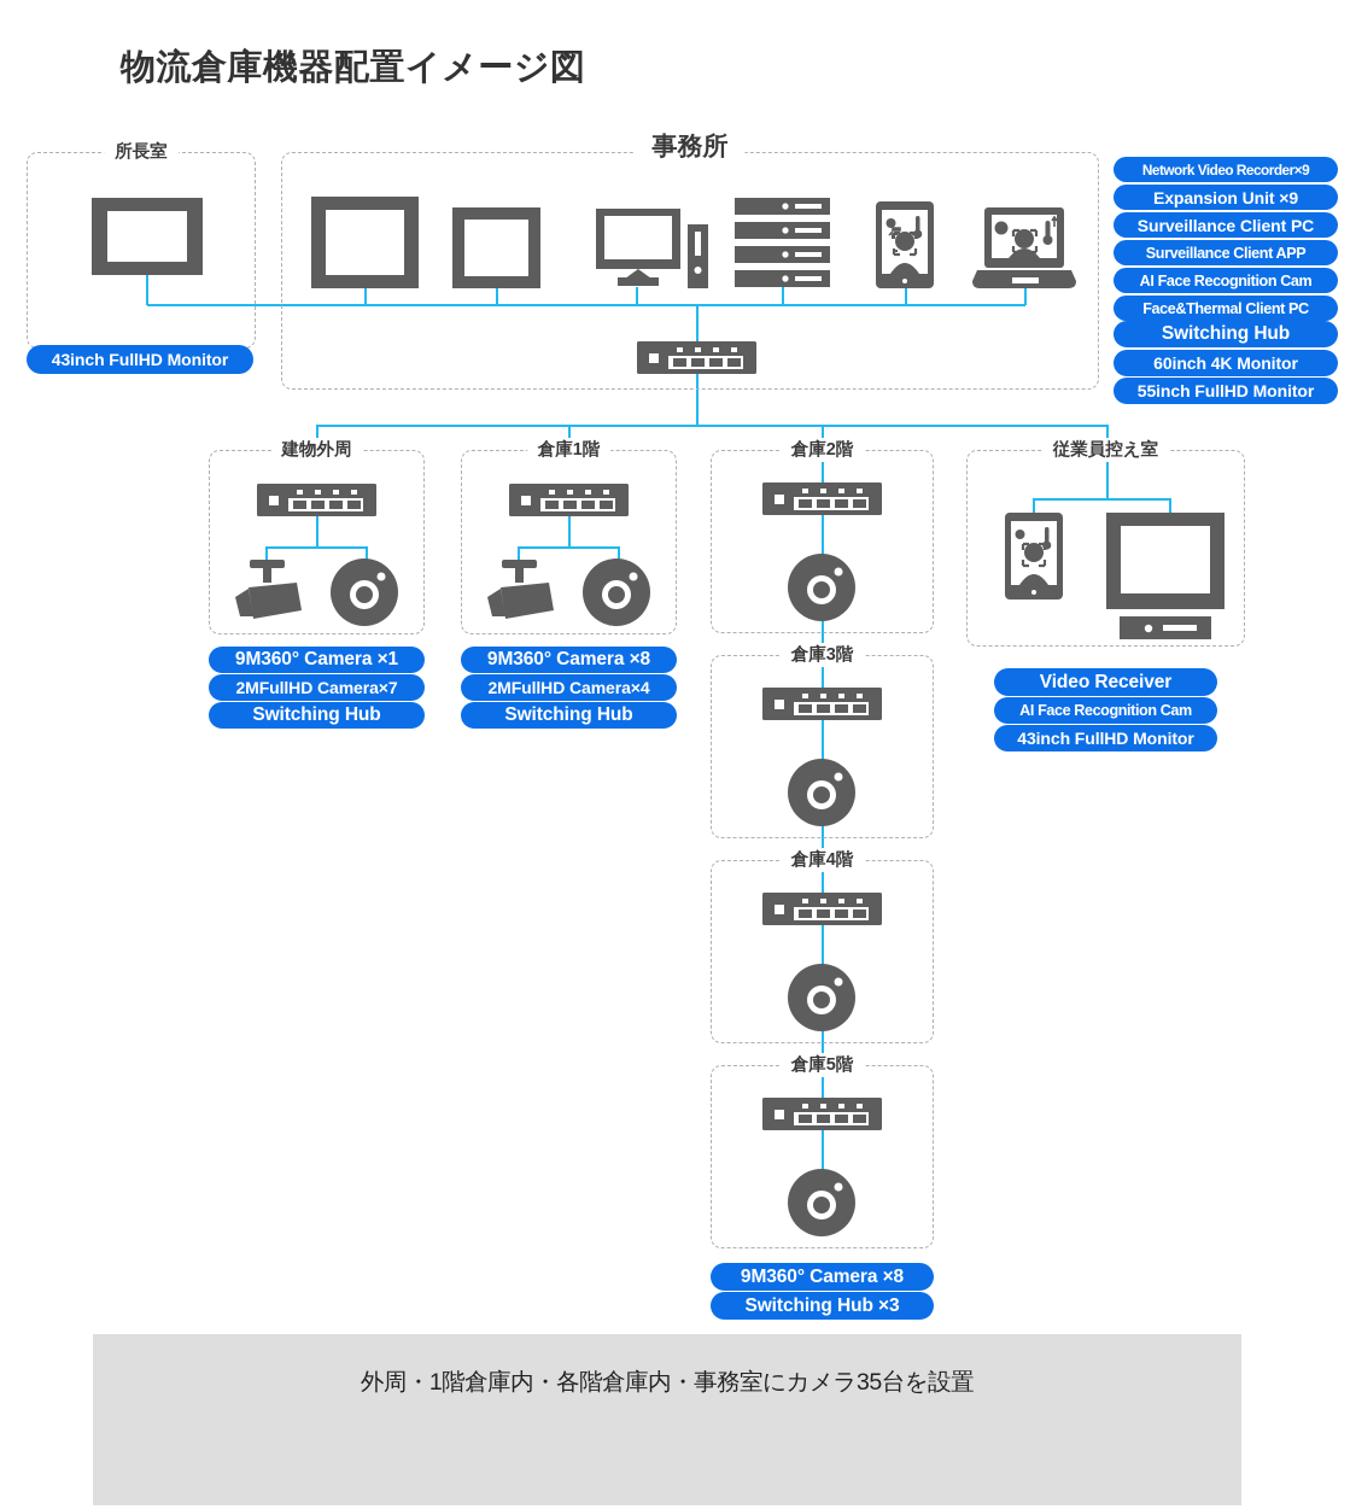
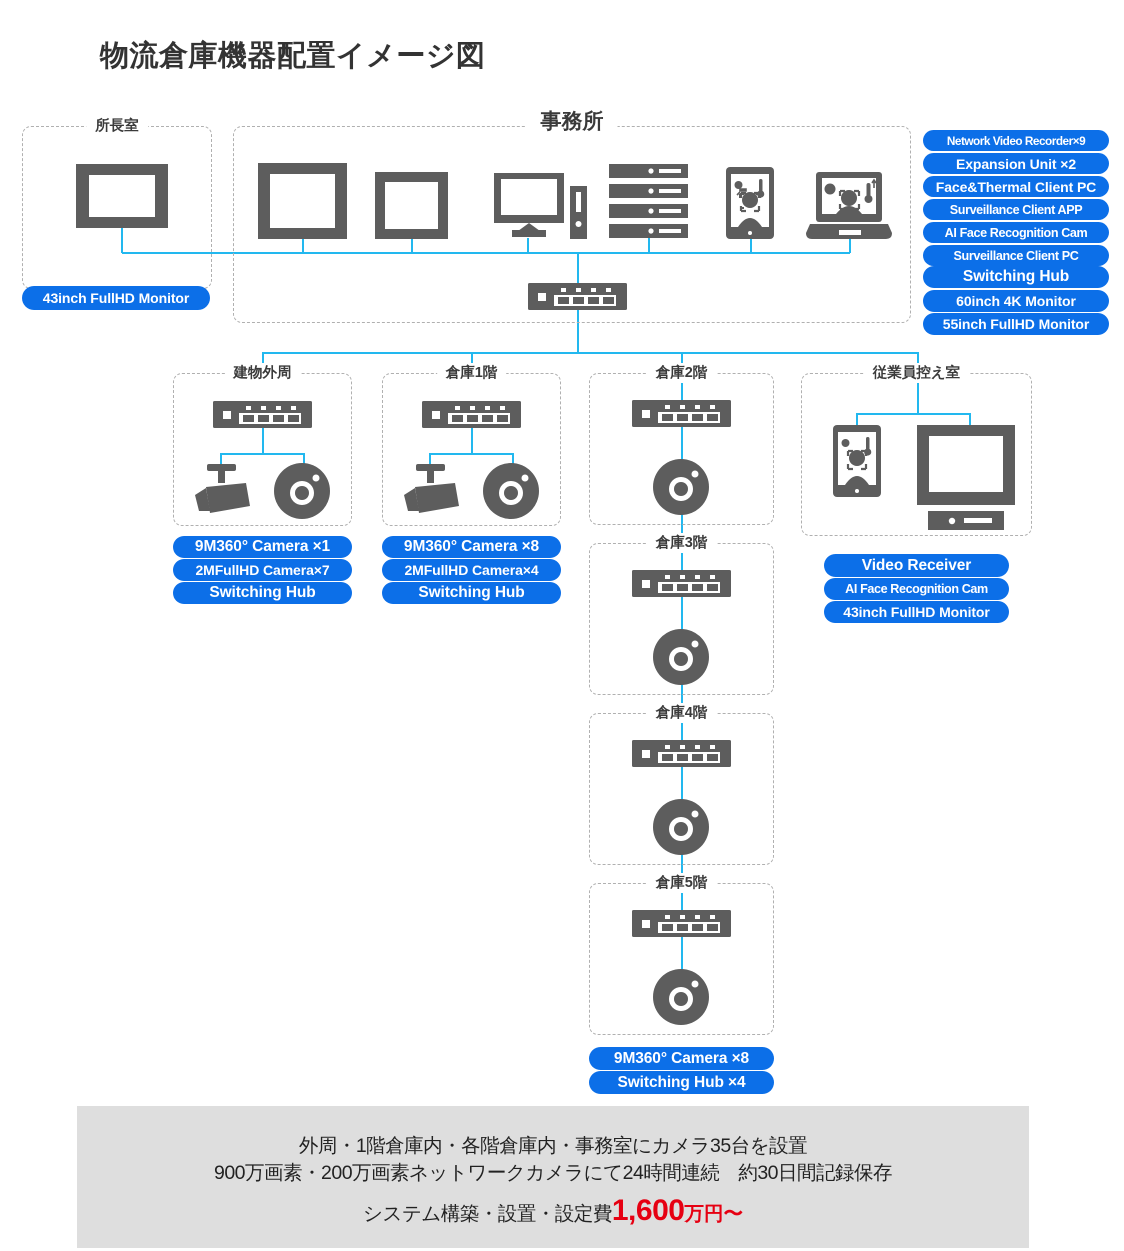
  物流倉庫機器配置イメージ図
  所長室
  43inch FullHD Monitor
  事務所
  Network Video Recorder×9
- Expansion Unit ×9
+ Expansion Unit ×2
- Surveillance Client PC
+ Face&Thermal Client PC
  Surveillance Client APP
  AI Face Recognition Cam
- Face&Thermal Client PC
+ Surveillance Client PC
  Switching Hub
  60inch 4K Monitor
  55inch FullHD Monitor
  建物外周
  9M360° Camera ×1
  2MFullHD Camera×7
  Switching Hub
  倉庫1階
  9M360° Camera ×8
  2MFullHD Camera×4
  Switching Hub
  倉庫2階
  倉庫3階
  倉庫4階
  倉庫5階
  9M360° Camera ×8
- Switching Hub ×3
+ Switching Hub ×4
  従業員控え室
  Video Receiver
  AI Face Recognition Cam
  43inch FullHD Monitor
  外周・1階倉庫内・各階倉庫内・事務室にカメラ35台を設置
+ 900万画素・200万画素ネットワークカメラにて24時間連続 約30日間記録保存
+ システム構築・設置・設定費1,600万円〜
